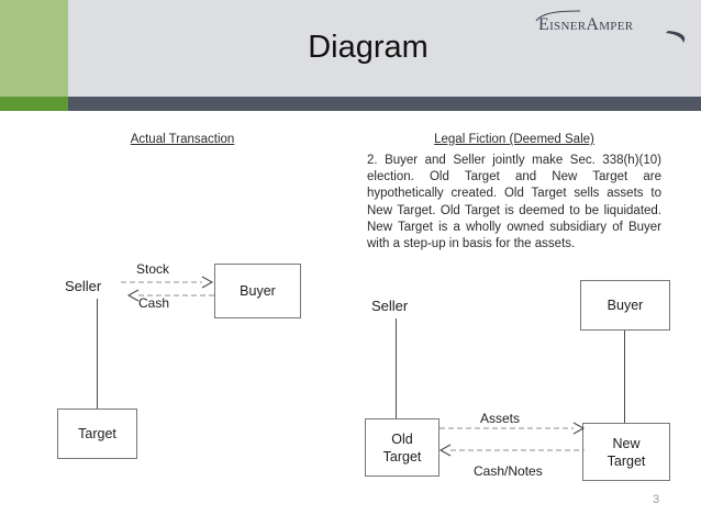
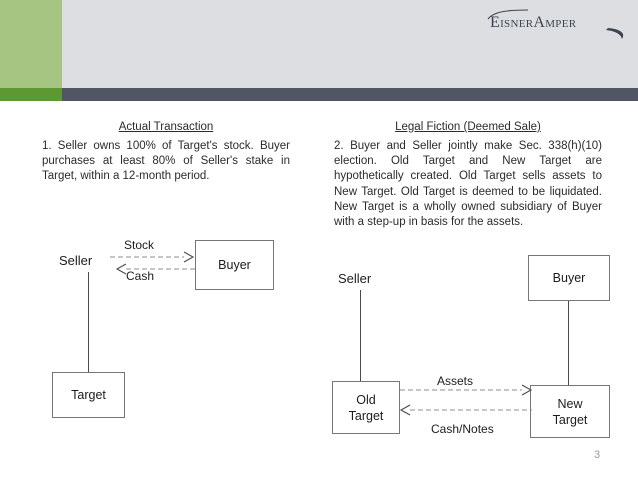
- Diagram
  EisnerAmper
  Actual Transaction
+ 1. Seller owns 100% of Target's stock. Buyer purchases at least 80% of Seller's stake in Target, within a 12-month period.
  Legal Fiction (Deemed Sale)
  2. Buyer and Seller jointly make Sec. 338(h)(10) election. Old Target and New Target are hypothetically created. Old Target sells assets to New Target. Old Target is deemed to be liquidated. New Target is a wholly owned subsidiary of Buyer with a step-up in basis for the assets.
  Seller
  Target
  Buyer
  Stock
  Cash
  Seller
  Old
  Target
  Buyer
  New
  Target
  Assets
  Cash/Notes
  3
